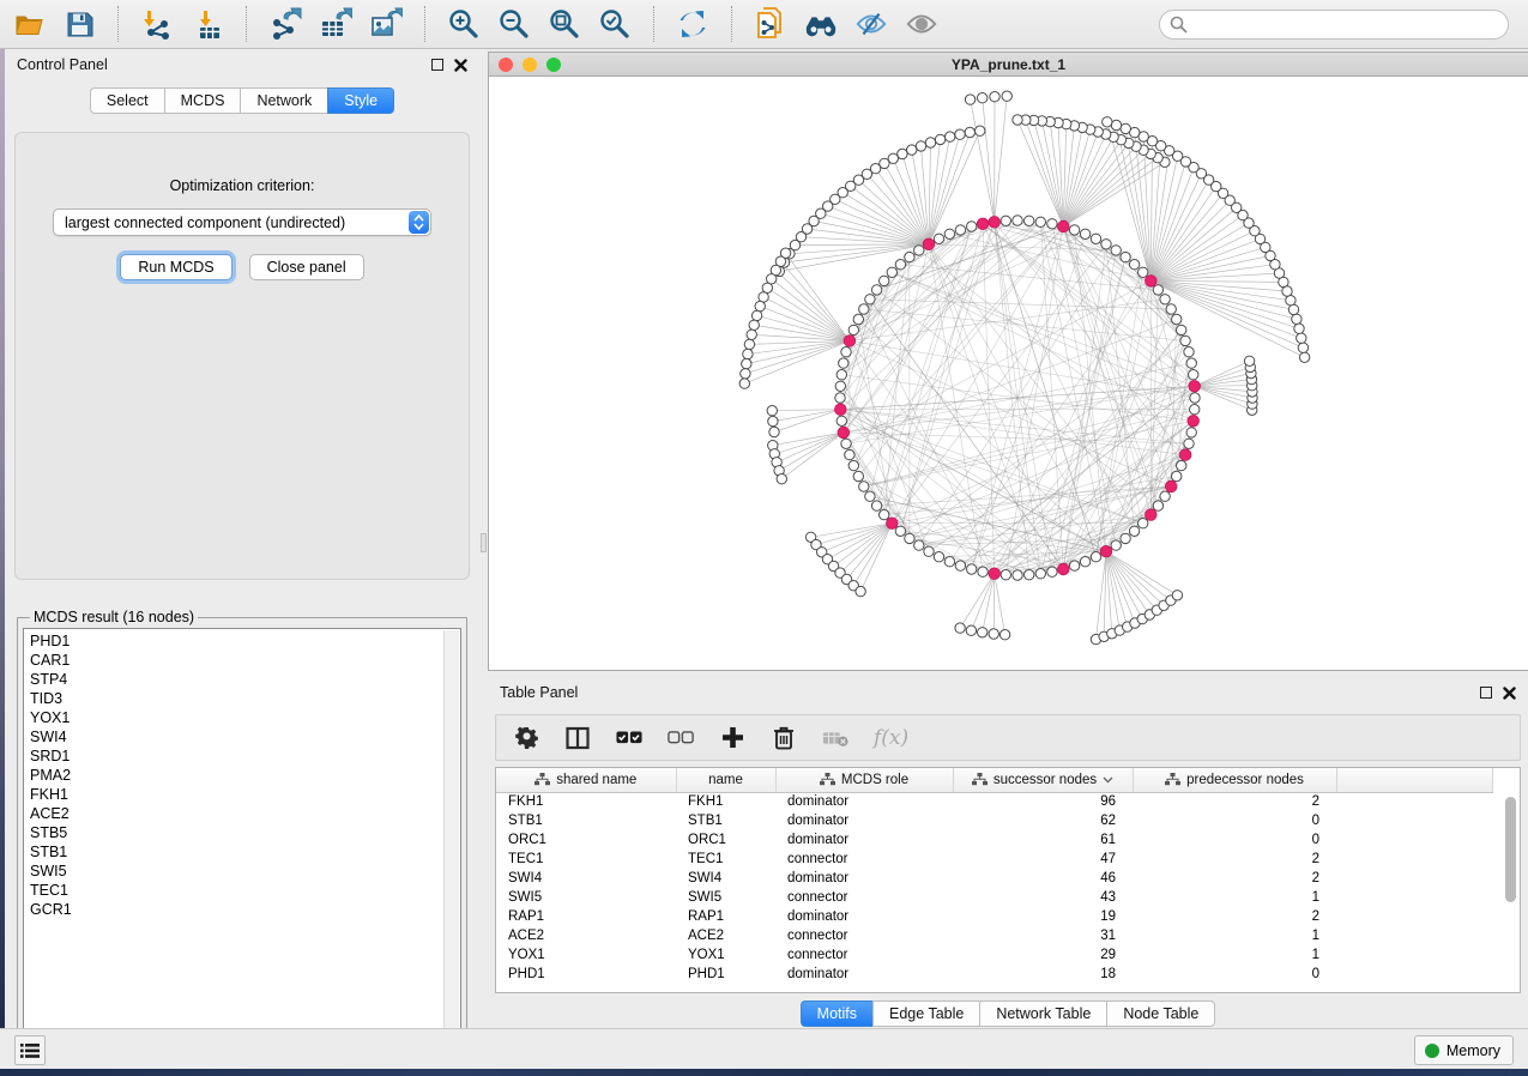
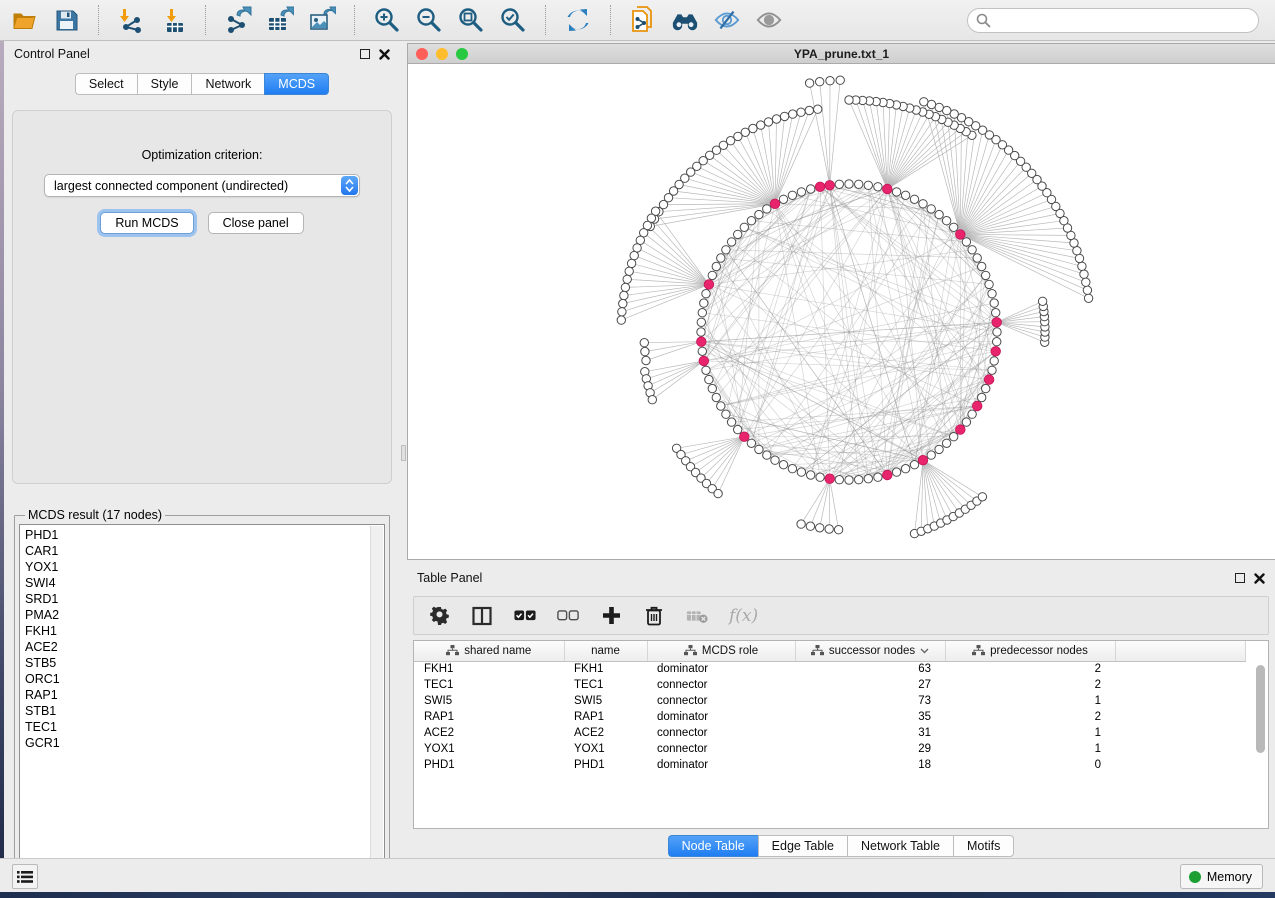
  Control Panel
  Select
- MCDS
+ Style
  Network
- Style
+ MCDS
  Optimization criterion:
  largest connected component (undirected)
  Run MCDS
  Close panel
- MCDS result (16 nodes)
+ MCDS result (17 nodes)
  PHD1
  CAR1
- STP4
- TID3
  YOX1
  SWI4
  SRD1
  PMA2
  FKH1
  ACE2
  STB5
+ ORC1
+ RAP1
  STB1
- SWI5
  TEC1
  GCR1
  YPA_prune.txt_1
  Table Panel
  f(x)
  shared name	name	MCDS role	successor nodes	predecessor nodes
- FKH1	FKH1	dominator	96	2
+ FKH1	FKH1	dominator	63	2
- STB1	STB1	dominator	62	0
- ORC1	ORC1	dominator	61	0
- TEC1	TEC1	connector	47	2
+ TEC1	TEC1	connector	27	2
- SWI4	SWI4	dominator	46	2
- SWI5	SWI5	connector	43	1
+ SWI5	SWI5	connector	73	1
- RAP1	RAP1	dominator	19	2
+ RAP1	RAP1	dominator	35	2
  ACE2	ACE2	connector	31	1
  YOX1	YOX1	connector	29	1
  PHD1	PHD1	dominator	18	0
- Motifs
+ Node Table
  Edge Table
  Network Table
- Node Table
+ Motifs
  Memory
